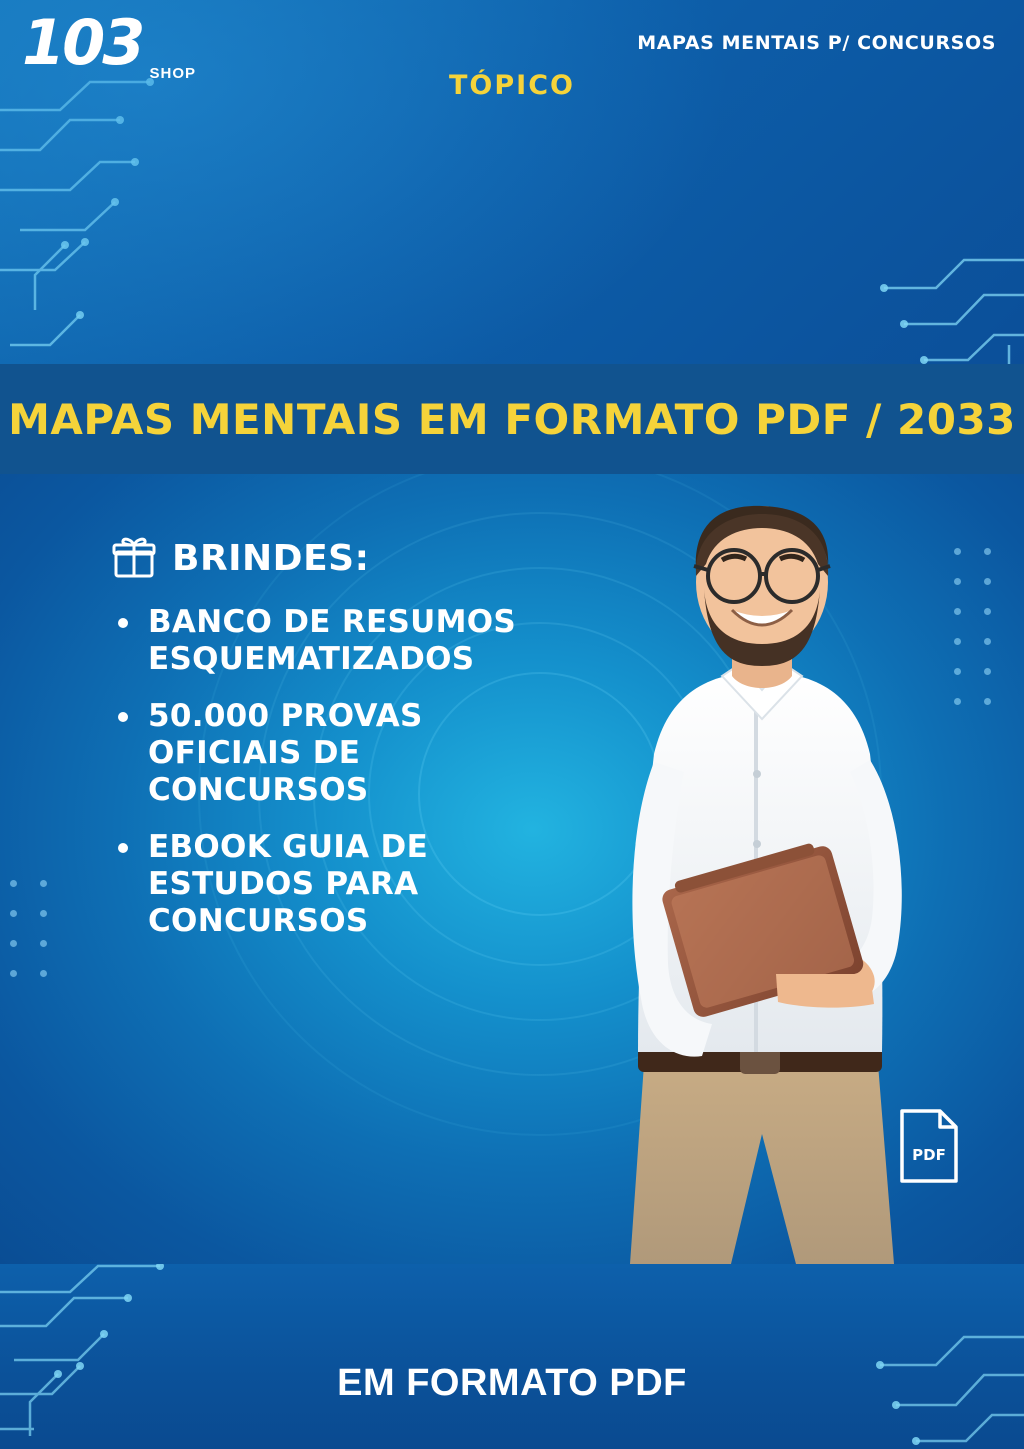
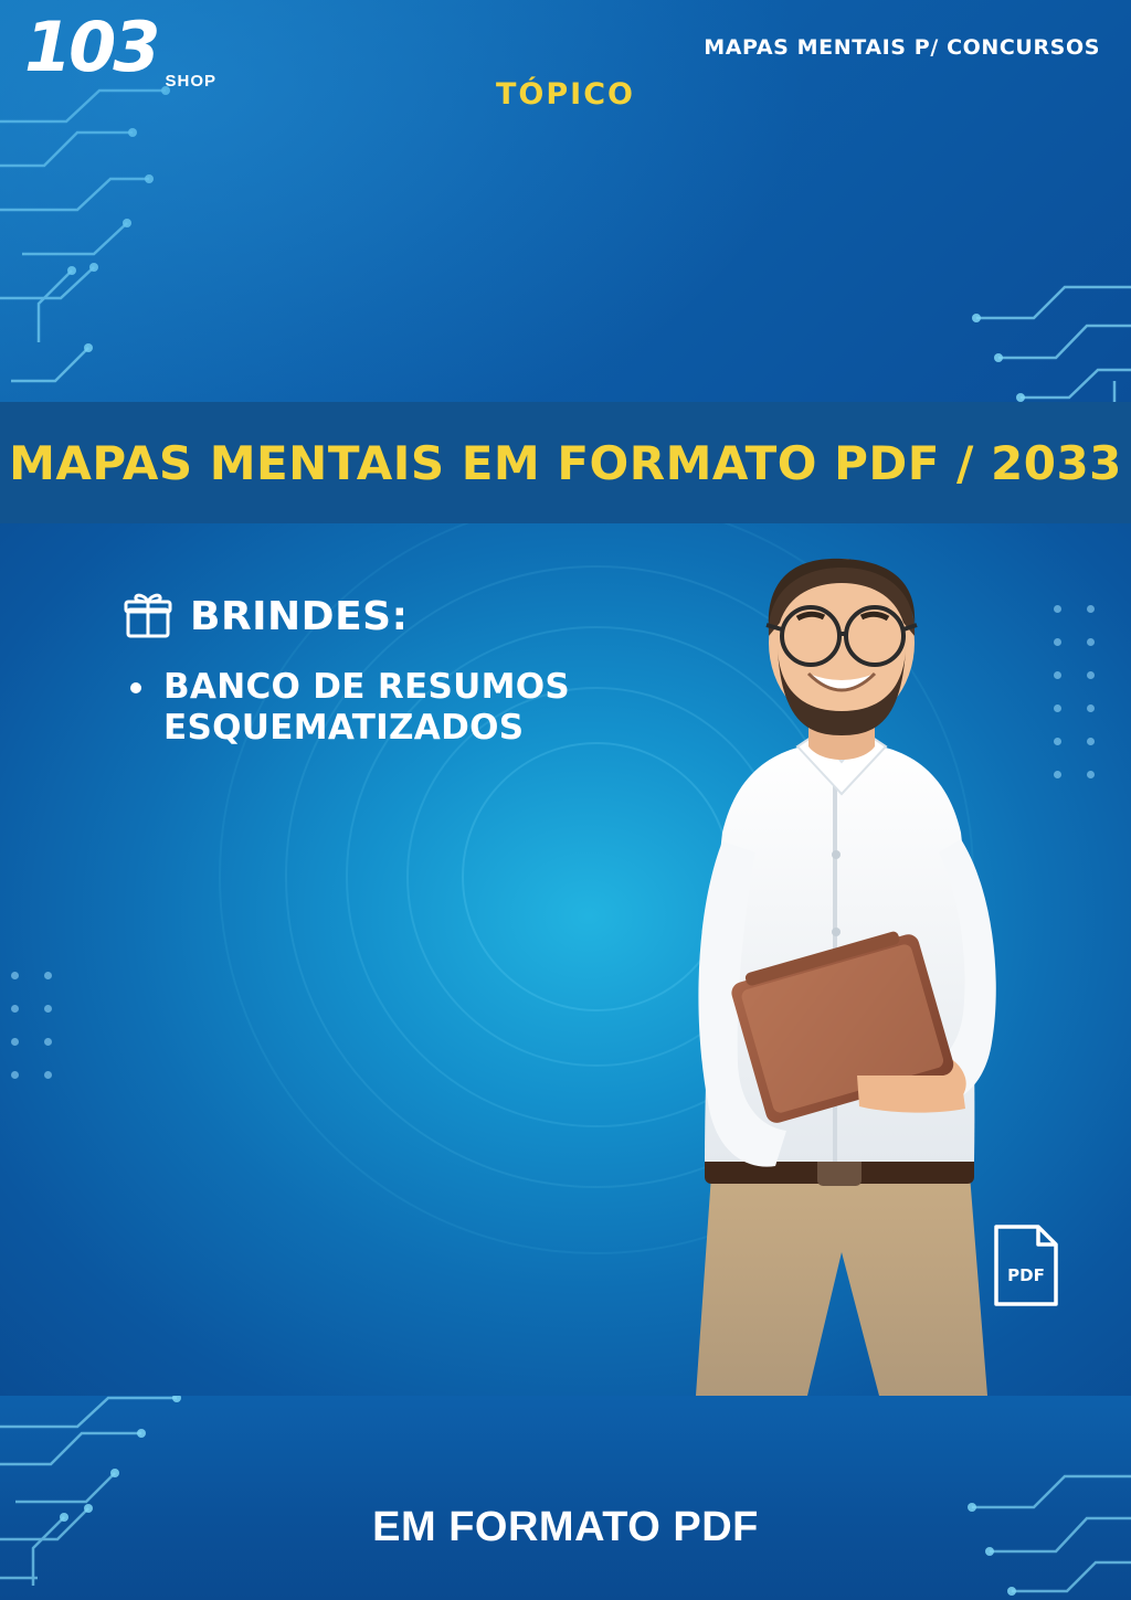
  103
  SHOP
  MAPAS MENTAIS P/ CONCURSOS
  TÓPICO
  MAPAS MENTAIS EM FORMATO PDF / 2033
  BRINDES:
  BANCO DE RESUMOS ESQUEMATIZADOS
- 50.000 PROVAS OFICIAIS DE CONCURSOS
- EBOOK GUIA DE ESTUDOS PARA CONCURSOS
  PDF
  EM FORMATO PDF
